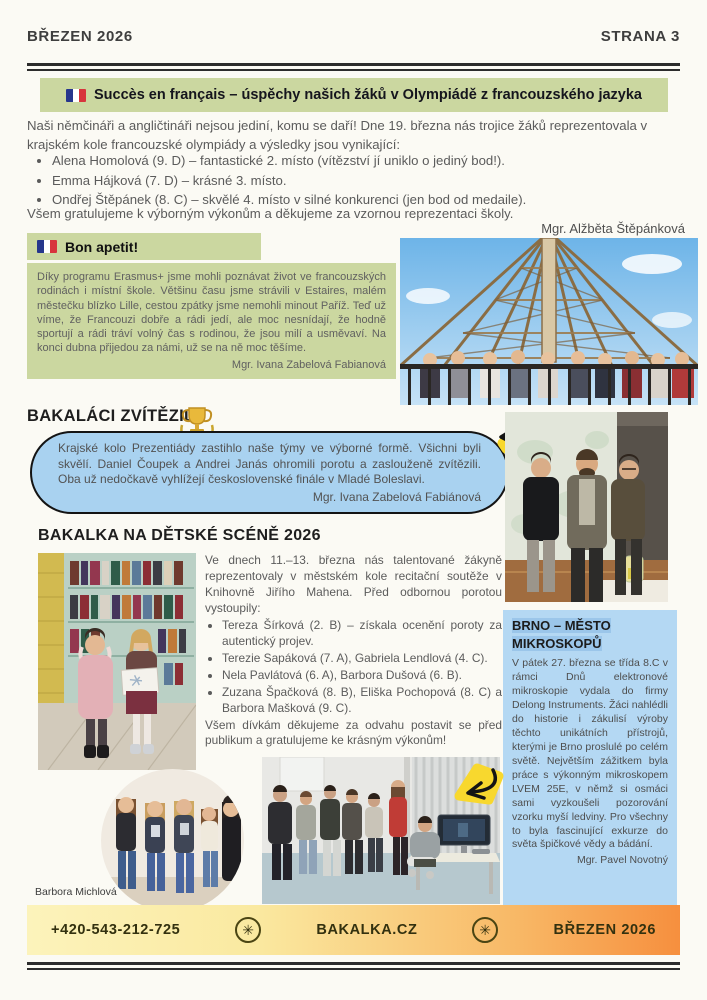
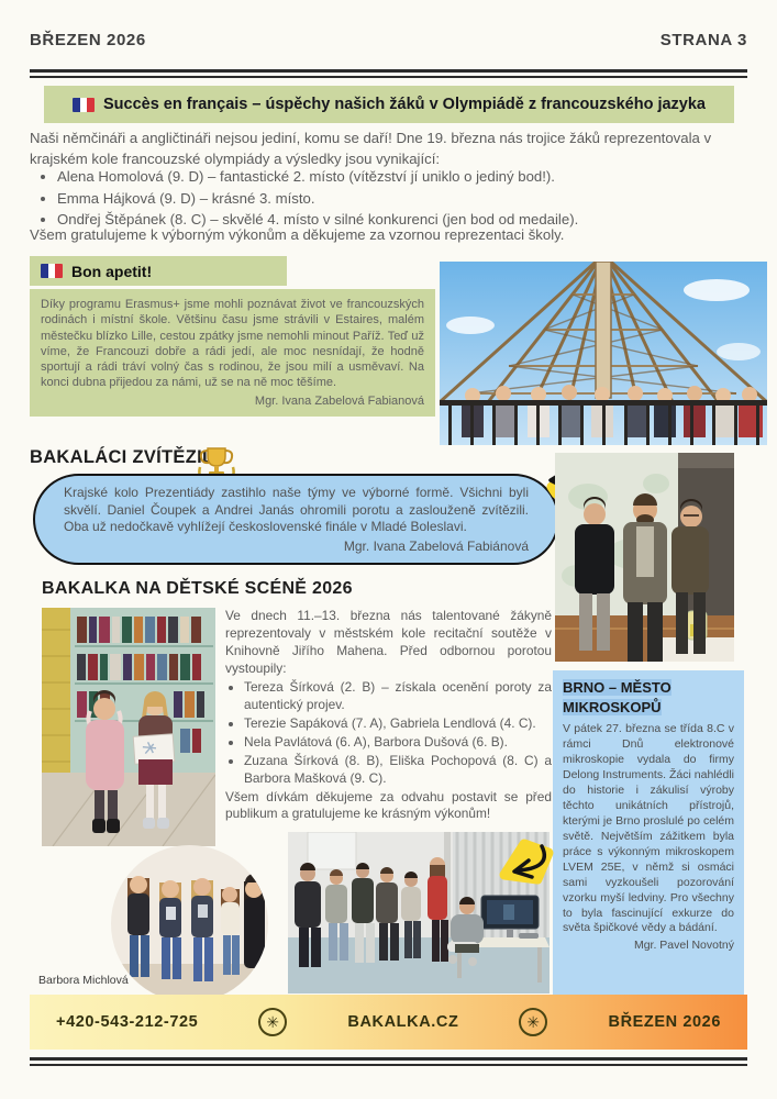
  BŘEZEN 2026
  STRANA 3
  Succès en français – úspěchy našich žáků v Olympiádě z francouzského jazyka
  Naši němčináři a angličtináři nejsou jediní, komu se daří! Dne 19. března nás trojice žáků reprezentovala v krajském kole francouzské olympiády a výsledky jsou vynikající:
  Alena Homolová (9. D) – fantastické 2. místo (vítězství jí uniklo o jediný bod!).
- Emma Hájková (7. D) – krásné 3. místo.
+ Emma Hájková (9. D) – krásné 3. místo.
  Ondřej Štěpánek (8. C) – skvělé 4. místo v silné konkurenci (jen bod od medaile).
  Všem gratulujeme k výborným výkonům a děkujeme za vzornou reprezentaci školy.
- Mgr. Alžběta Štěpánková
  Bon apetit!
  Díky programu Erasmus+ jsme mohli poznávat život ve francouzských rodinách i místní škole. Většinu času jsme strávili v Estaires, malém městečku blízko Lille, cestou zpátky jsme nemohli minout Paříž. Teď už víme, že Francouzi dobře a rádi jedí, ale moc nesnídají, že hodně sportují a rádi tráví volný čas s rodinou, že jsou milí a usměvaví. Na konci dubna přijedou za námi, už se na ně moc těšíme.
  Mgr. Ivana Zabelová Fabianová
  BAKALÁCI ZVÍTĚZI
  Krajské kolo Prezentiády zastihlo naše týmy ve výborné formě. Všichni byli skvělí. Daniel Čoupek a Andrei Janás ohromili porotu a zaslouženě zvítězili. Oba už nedočkavě vyhlížejí československé finále v Mladé Boleslavi.
  Mgr. Ivana Zabelová Fabiánová
  BAKALKA NA DĚTSKÉ SCÉNĚ 2026
  Ve dnech 11.–13. března nás talentované žákyně reprezentovaly v městském kole recitační soutěže v Knihovně Jiřího Mahena. Před odbornou porotou vystoupily:
  Tereza Šírková (2. B) – získala ocenění poroty za autentický projev.
  Terezie Sapáková (7. A), Gabriela Lendlová (4. C).
  Nela Pavlátová (6. A), Barbora Dušová (6. B).
- Zuzana Špačková (8. B), Eliška Pochopová (8. C) a Barbora Mašková (9. C).
+ Zuzana Šírková (8. B), Eliška Pochopová (8. C) a Barbora Mašková (9. C).
  Všem dívkám děkujeme za odvahu postavit se před publikum a gratulujeme ke krásným výkonům!
  BRNO – MĚSTO MIKROSKOPŮ
  V pátek 27. března se třída 8.C v rámci Dnů elektronové mikroskopie vydala do firmy Delong Instruments. Žáci nahlédli do historie i zákulisí výroby těchto unikátních přístrojů, kterými je Brno proslulé po celém světě. Největším zážitkem byla práce s výkonným mikroskopem LVEM 25E, v němž si osmáci sami vyzkoušeli pozorování vzorku myší ledviny. Pro všechny to byla fascinující exkurze do světa špičkové vědy a bádání.
  Mgr. Pavel Novotný
  Barbora Michlová
  +420-543-212-725
  ✳
  BAKALKA.CZ
  ✳
  BŘEZEN 2026
